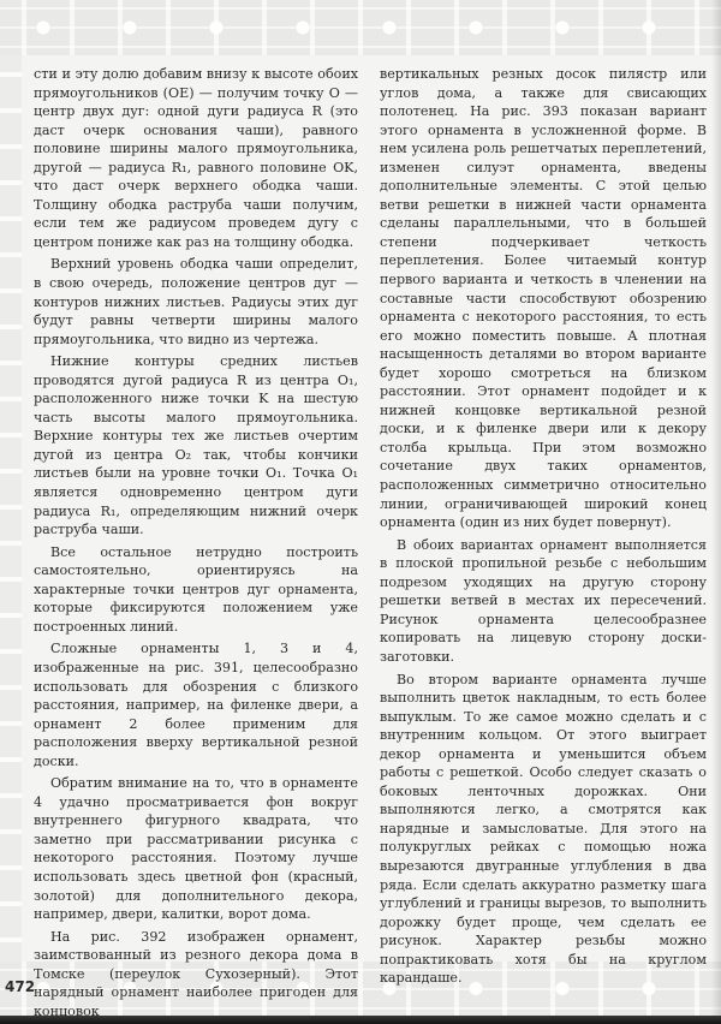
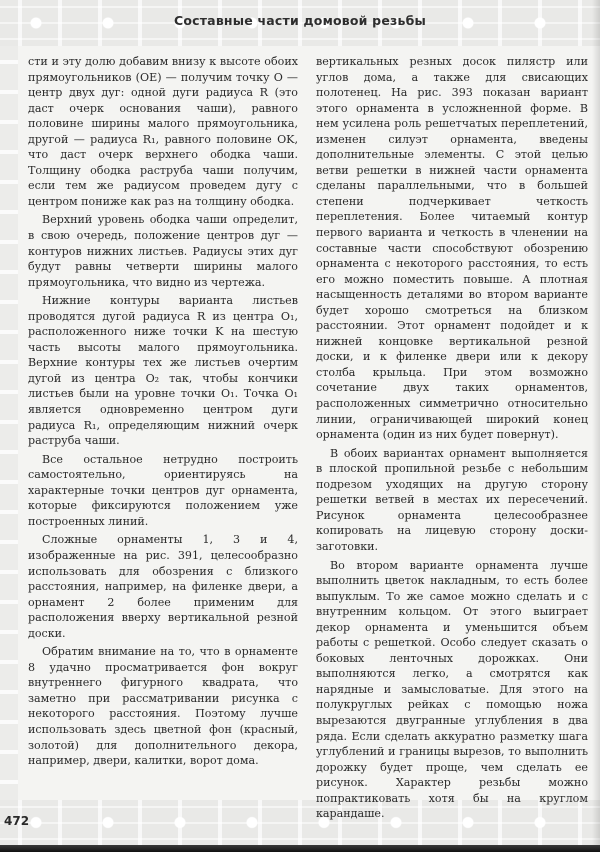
+ Составные части домовой резьбы
  сти и эту долю добавим внизу к высоте обоих прямоугольников (OE) — получим точку O — центр двух дуг: одной дуги радиуса R (это даст очерк основания чаши), равного половине ширины малого прямоугольника, другой — радиуса R₁, равного половине OK, что даст очерк верхнего ободка чаши. Толщину ободка раструба чаши получим, если тем же радиусом проведем дугу с центром пониже как раз на толщину ободка.
  Верхний уровень ободка чаши определит, в свою очередь, положение центров дуг — контуров нижних листьев. Радиусы этих дуг будут равны четверти ширины малого прямоугольника, что видно из чертежа.
- Нижние контуры средних листьев проводятся дугой радиуса R из центра O₁, расположенного ниже точки K на шестую часть высоты малого прямоугольника. Верхние контуры тех же листьев очертим дугой из центра O₂ так, чтобы кончики листьев были на уровне точки O₁. Точка O₁ является одновременно центром дуги радиуса R₁, определяющим нижний очерк раструба чаши.
+ Нижние контуры варианта листьев проводятся дугой радиуса R из центра O₁, расположенного ниже точки K на шестую часть высоты малого прямоугольника. Верхние контуры тех же листьев очертим дугой из центра O₂ так, чтобы кончики листьев были на уровне точки O₁. Точка O₁ является одновременно центром дуги радиуса R₁, определяющим нижний очерк раструба чаши.
  Все остальное нетрудно построить самостоятельно, ориентируясь на характерные точки центров дуг орнамента, которые фиксируются положением уже построенных линий.
  Сложные орнаменты 1, 3 и 4, изображенные на рис. 391, целесообразно использовать для обозрения с близкого расстояния, например, на филенке двери, а орнамент 2 более применим для расположения вверху вертикальной резной доски.
- Обратим внимание на то, что в орнаменте 4 удачно просматривается фон вокруг внутреннего фигурного квадрата, что заметно при рассматривании рисунка с некоторого расстояния. Поэтому лучше использовать здесь цветной фон (красный, золотой) для дополнительного декора, например, двери, калитки, ворот дома.
+ Обратим внимание на то, что в орнаменте 8 удачно просматривается фон вокруг внутреннего фигурного квадрата, что заметно при рассматривании рисунка с некоторого расстояния. Поэтому лучше использовать здесь цветной фон (красный, золотой) для дополнительного декора, например, двери, калитки, ворот дома.
- На рис. 392 изображен орнамент, заимствованный из резного декора дома в Томске (переулок Сухозерный). Этот нарядный орнамент наиболее пригоден для концовок
  вертикальных резных досок пилястр или углов дома, а также для свисающих полотенец. На рис. 393 показан вариант этого орнамента в усложненной форме. В нем усилена роль решетчатых переплетений, изменен силуэт орнамента, введены дополнительные элементы. С этой целью ветви решетки в нижней части орнамента сделаны параллельными, что в большей степени подчеркивает четкость переплетения. Более читаемый контур первого варианта и четкость в членении на составные части способствуют обозрению орнамента с некоторого расстояния, то есть его можно поместить повыше. А плотная насыщенность деталями во втором варианте будет хорошо смотреться на близком расстоянии. Этот орнамент подойдет и к нижней концовке вертикальной резной доски, и к филенке двери или к декору столба крыльца. При этом возможно сочетание двух таких орнаментов, расположенных симметрично относительно линии, ограничивающей широкий конец орнамента (один из них будет повернут).
  В обоих вариантах орнамент выполняется в плоской пропильной резьбе с небольшим подрезом уходящих на другую сторону решетки ветвей в местах их пересечений. Рисунок орнамента целесообразнее копировать на лицевую сторону доски-заготовки.
  Во втором варианте орнамента лучше выполнить цветок накладным, то есть более выпуклым. То же самое можно сделать и с внутренним кольцом. От этого выиграет декор орнамента и уменьшится объем работы с решеткой. Особо следует сказать о боковых ленточных дорожках. Они выполняются легко, а смотрятся как нарядные и замысловатые. Для этого на полукруглых рейках с помощью ножа вырезаются двугранные углубления в два ряда. Если сделать аккуратно разметку шага углублений и границы вырезов, то выполнить дорожку будет проще, чем сделать ее рисунок. Характер резьбы можно попрактиковать хотя бы на круглом карандаше.
  472
